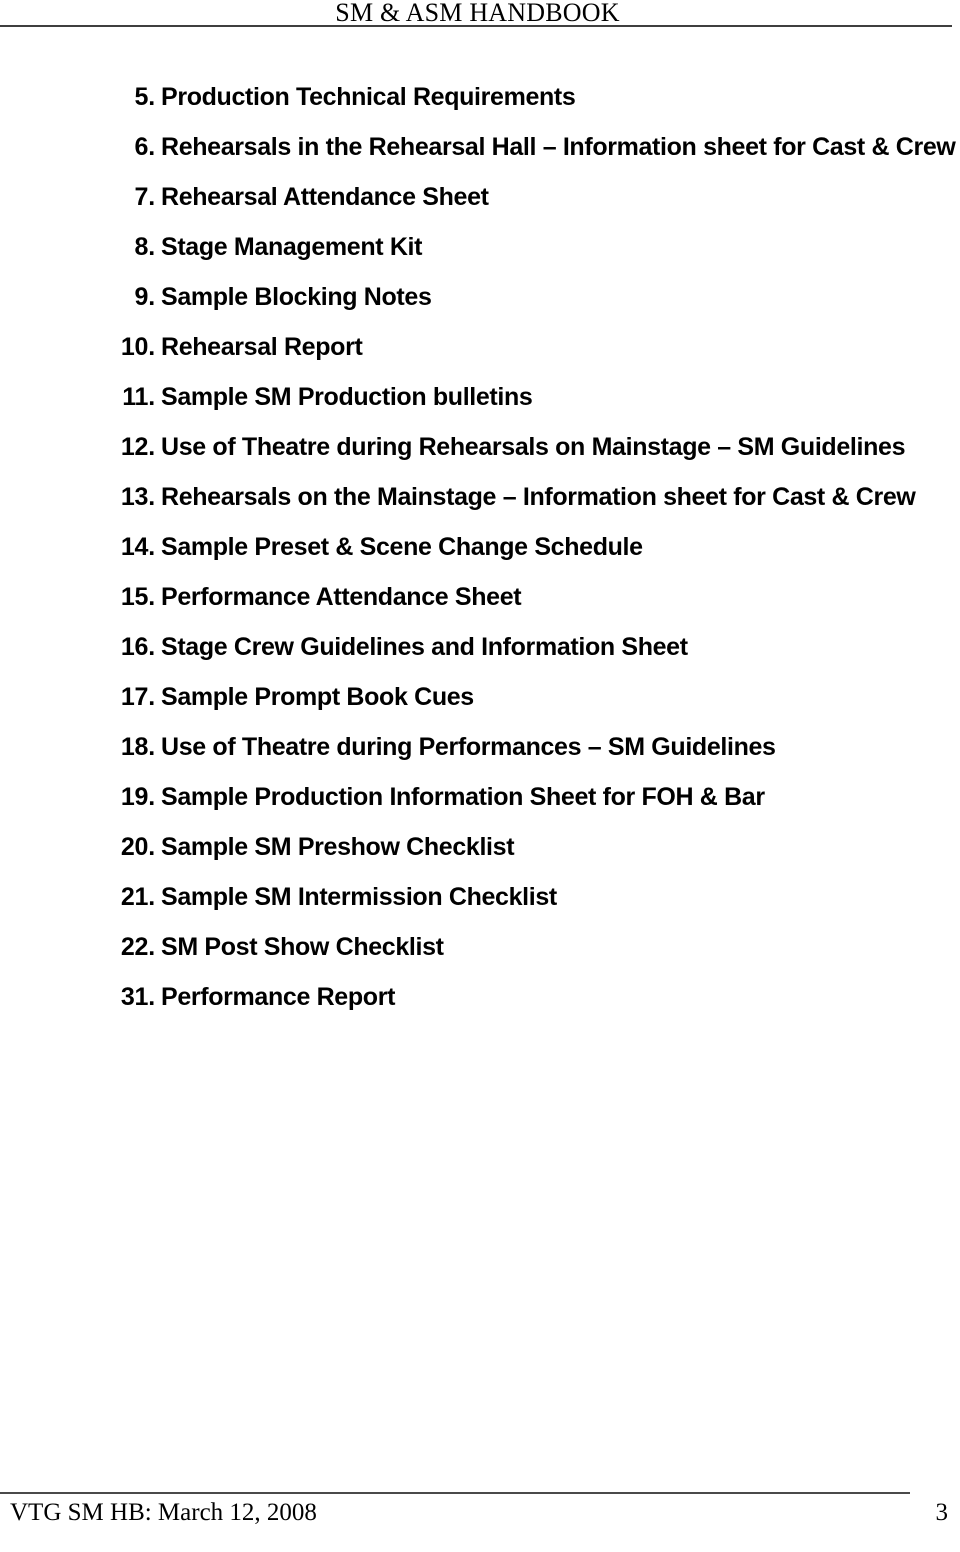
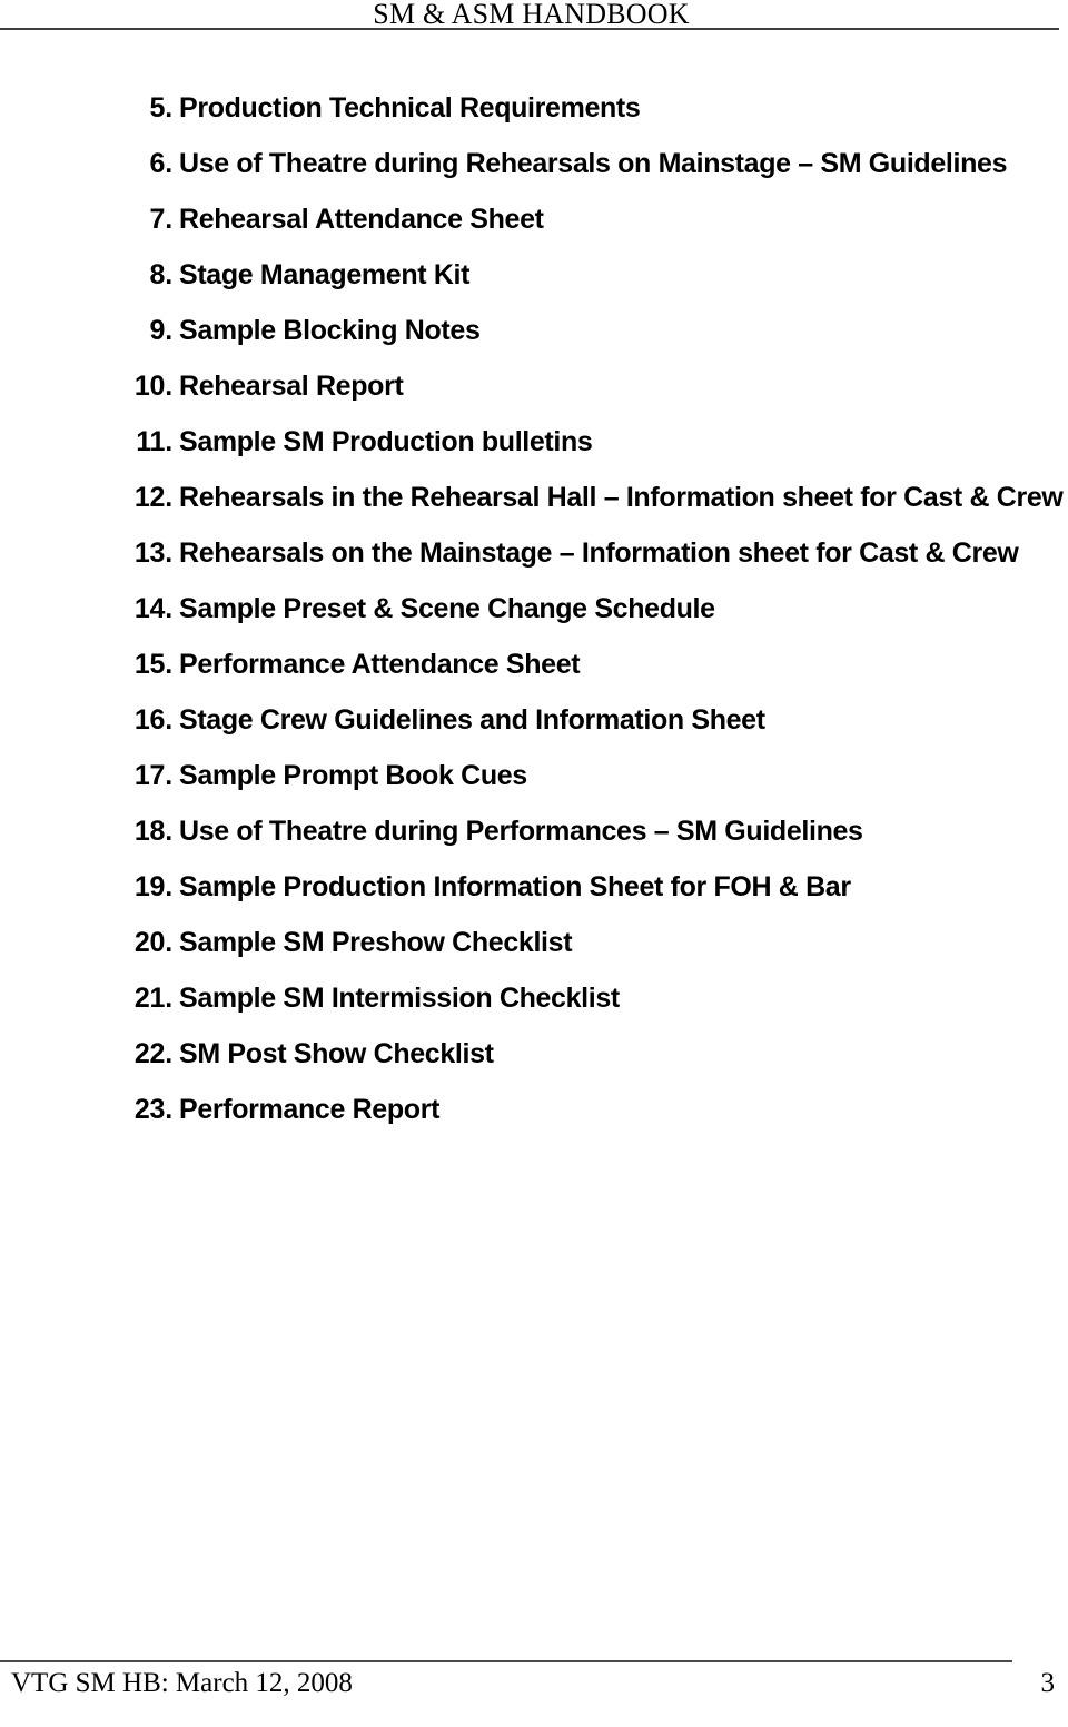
  SM & ASM HANDBOOK
  5.
  Production Technical Requirements
  6.
- Rehearsals in the Rehearsal Hall – Information sheet for Cast & Crew
+ Use of Theatre during Rehearsals on Mainstage – SM Guidelines
  7.
  Rehearsal Attendance Sheet
  8.
  Stage Management Kit
  9.
  Sample Blocking Notes
  10.
  Rehearsal Report
  11.
  Sample SM Production bulletins
  12.
- Use of Theatre during Rehearsals on Mainstage – SM Guidelines
+ Rehearsals in the Rehearsal Hall – Information sheet for Cast & Crew
  13.
  Rehearsals on the Mainstage – Information sheet for Cast & Crew
  14.
  Sample Preset & Scene Change Schedule
  15.
  Performance Attendance Sheet
  16.
  Stage Crew Guidelines and Information Sheet
  17.
  Sample Prompt Book Cues
  18.
  Use of Theatre during Performances – SM Guidelines
  19.
  Sample Production Information Sheet for FOH & Bar
  20.
  Sample SM Preshow Checklist
  21.
  Sample SM Intermission Checklist
  22.
  SM Post Show Checklist
- 31.
+ 23.
  Performance Report
  VTG SM HB: March 12, 2008
  3
